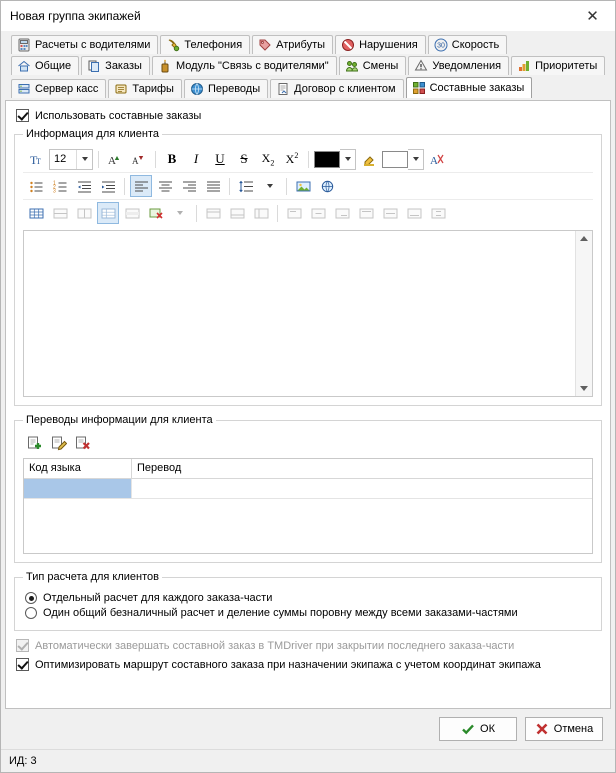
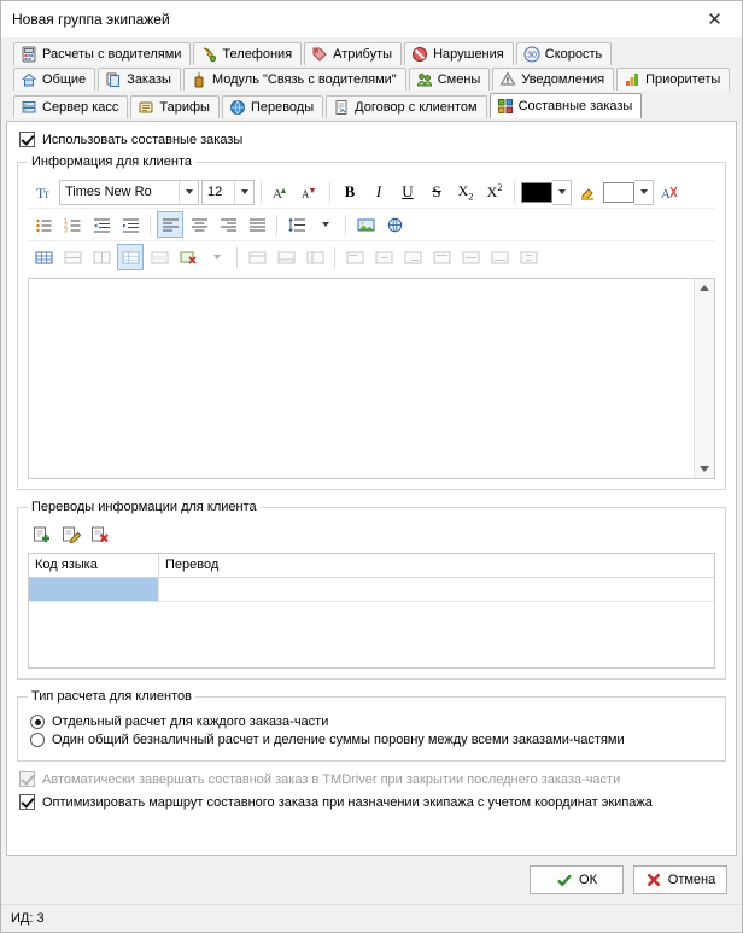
  Новая группа экипажей
  ✕
  Расчеты с водителями
  Телефония
  Атрибуты
  Нарушения
  Скорость
  Общие
  Заказы
  Модуль "Связь с водителями"
  Смены
  Уведомления
  Приоритеты
  Сервер касс
  Тарифы
  Переводы
  Договор с клиентом
  Составные заказы
  Использовать составные заказы
  Информация для клиента
  T
  T
+ Times New Ro
  12
  A
  A
  B
  I
  U
  S
  X2
  X2
  A
  Переводы информации для клиента
  Код языка
  Перевод
  Тип расчета для клиентов
  Отдельный расчет для каждого заказа-части
  Один общий безналичный расчет и деление суммы поровну между всеми заказами-частями
  Автоматически завершать составной заказ в TMDriver при закрытии последнего заказа-части
  Оптимизировать маршрут составного заказа при назначении экипажа с учетом координат экипажа
  ОК
  Отмена
  ИД: 3
